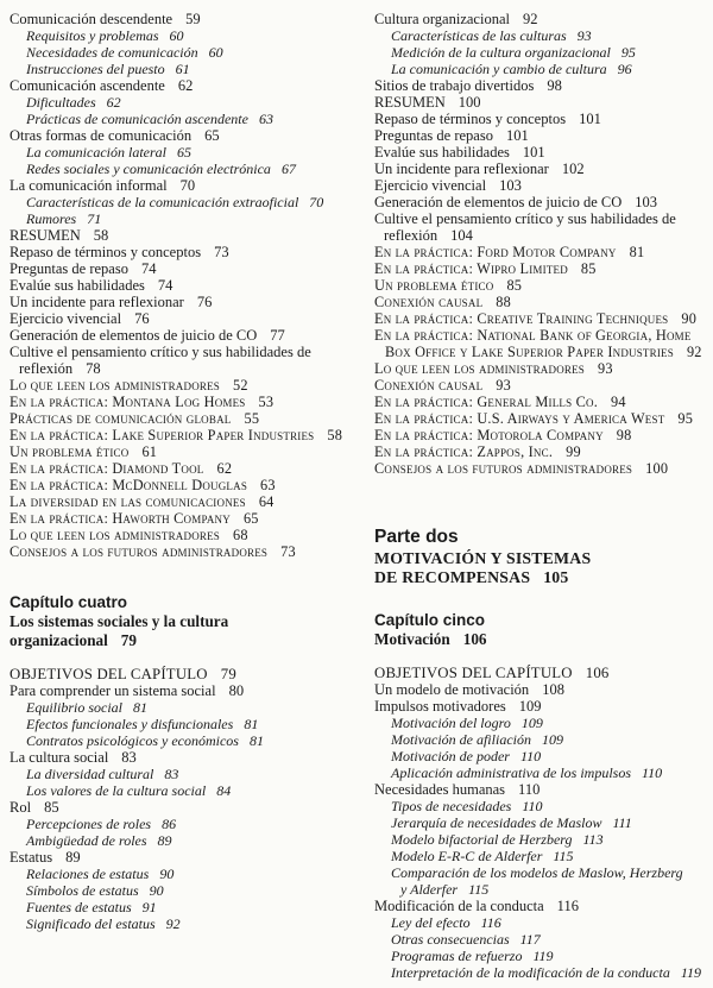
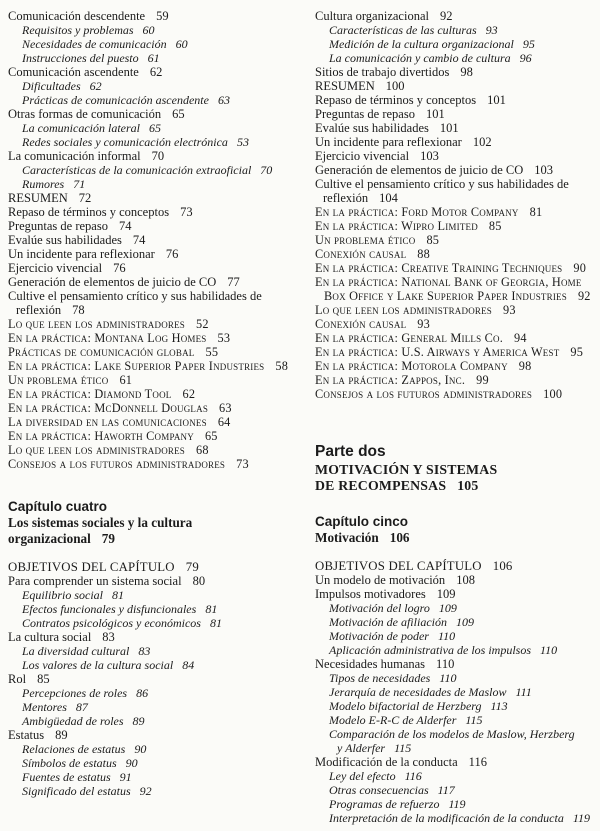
  Comunicación descendente 59
  Requisitos y problemas 60
  Necesidades de comunicación 60
  Instrucciones del puesto 61
  Comunicación ascendente 62
  Dificultades 62
  Prácticas de comunicación ascendente 63
  Otras formas de comunicación 65
  La comunicación lateral 65
- Redes sociales y comunicación electrónica 67
+ Redes sociales y comunicación electrónica 53
  La comunicación informal 70
  Características de la comunicación extraoficial 70
  Rumores 71
- RESUMEN 58
+ RESUMEN 72
  Repaso de términos y conceptos 73
  Preguntas de repaso 74
  Evalúe sus habilidades 74
  Un incidente para reflexionar 76
  Ejercicio vivencial 76
  Generación de elementos de juicio de CO 77
  Cultive el pensamiento crítico y sus habilidades de
  reflexión 78
  Lo que leen los administradores 52
  En la práctica: Montana Log Homes 53
  Prácticas de comunicación global 55
  En la práctica: Lake Superior Paper Industries 58
  Un problema ético 61
  En la práctica: Diamond Tool 62
  En la práctica: McDonnell Douglas 63
  La diversidad en las comunicaciones 64
  En la práctica: Haworth Company 65
  Lo que leen los administradores 68
  Consejos a los futuros administradores 73
  Capítulo cuatro
  Los sistemas sociales y la cultura
  organizacional 79
  OBJETIVOS DEL CAPÍTULO 79
  Para comprender un sistema social 80
  Equilibrio social 81
  Efectos funcionales y disfuncionales 81
  Contratos psicológicos y económicos 81
  La cultura social 83
  La diversidad cultural 83
  Los valores de la cultura social 84
  Rol 85
  Percepciones de roles 86
+ Mentores 87
  Ambigüedad de roles 89
  Estatus 89
  Relaciones de estatus 90
  Símbolos de estatus 90
  Fuentes de estatus 91
  Significado del estatus 92
  Cultura organizacional 92
  Características de las culturas 93
  Medición de la cultura organizacional 95
  La comunicación y cambio de cultura 96
  Sitios de trabajo divertidos 98
  RESUMEN 100
  Repaso de términos y conceptos 101
  Preguntas de repaso 101
  Evalúe sus habilidades 101
  Un incidente para reflexionar 102
  Ejercicio vivencial 103
  Generación de elementos de juicio de CO 103
  Cultive el pensamiento crítico y sus habilidades de
  reflexión 104
  En la práctica: Ford Motor Company 81
  En la práctica: Wipro Limited 85
  Un problema ético 85
  Conexión causal 88
  En la práctica: Creative Training Techniques 90
  En la práctica: National Bank of Georgia, Home
  Box Office y Lake Superior Paper Industries 92
  Lo que leen los administradores 93
  Conexión causal 93
  En la práctica: General Mills Co. 94
  En la práctica: U.S. Airways y America West 95
  En la práctica: Motorola Company 98
  En la práctica: Zappos, Inc. 99
  Consejos a los futuros administradores 100
  Parte dos
  MOTIVACIÓN Y SISTEMAS
  DE RECOMPENSAS 105
  Capítulo cinco
  Motivación 106
  OBJETIVOS DEL CAPÍTULO 106
  Un modelo de motivación 108
  Impulsos motivadores 109
  Motivación del logro 109
  Motivación de afiliación 109
  Motivación de poder 110
  Aplicación administrativa de los impulsos 110
  Necesidades humanas 110
  Tipos de necesidades 110
  Jerarquía de necesidades de Maslow 111
  Modelo bifactorial de Herzberg 113
  Modelo E-R-C de Alderfer 115
  Comparación de los modelos de Maslow, Herzberg
  y Alderfer 115
  Modificación de la conducta 116
  Ley del efecto 116
  Otras consecuencias 117
  Programas de refuerzo 119
  Interpretación de la modificación de la conducta 119
